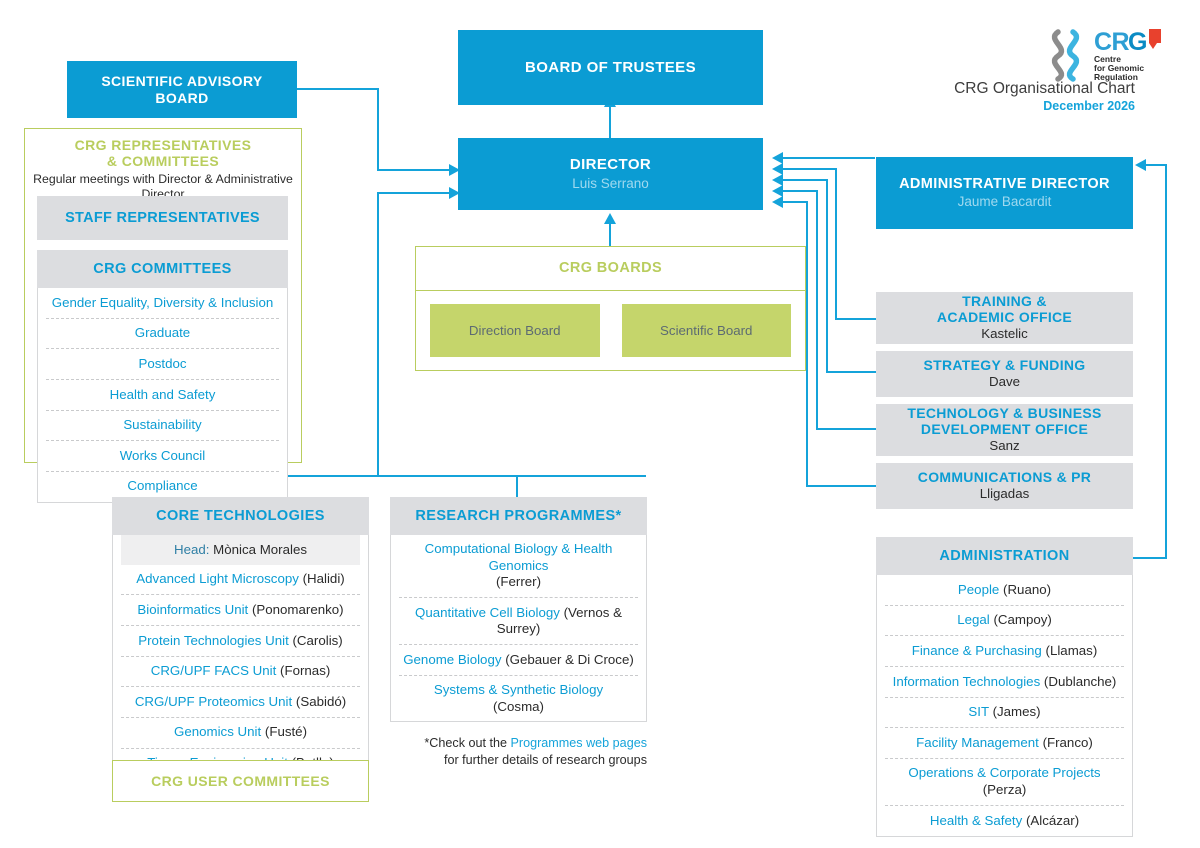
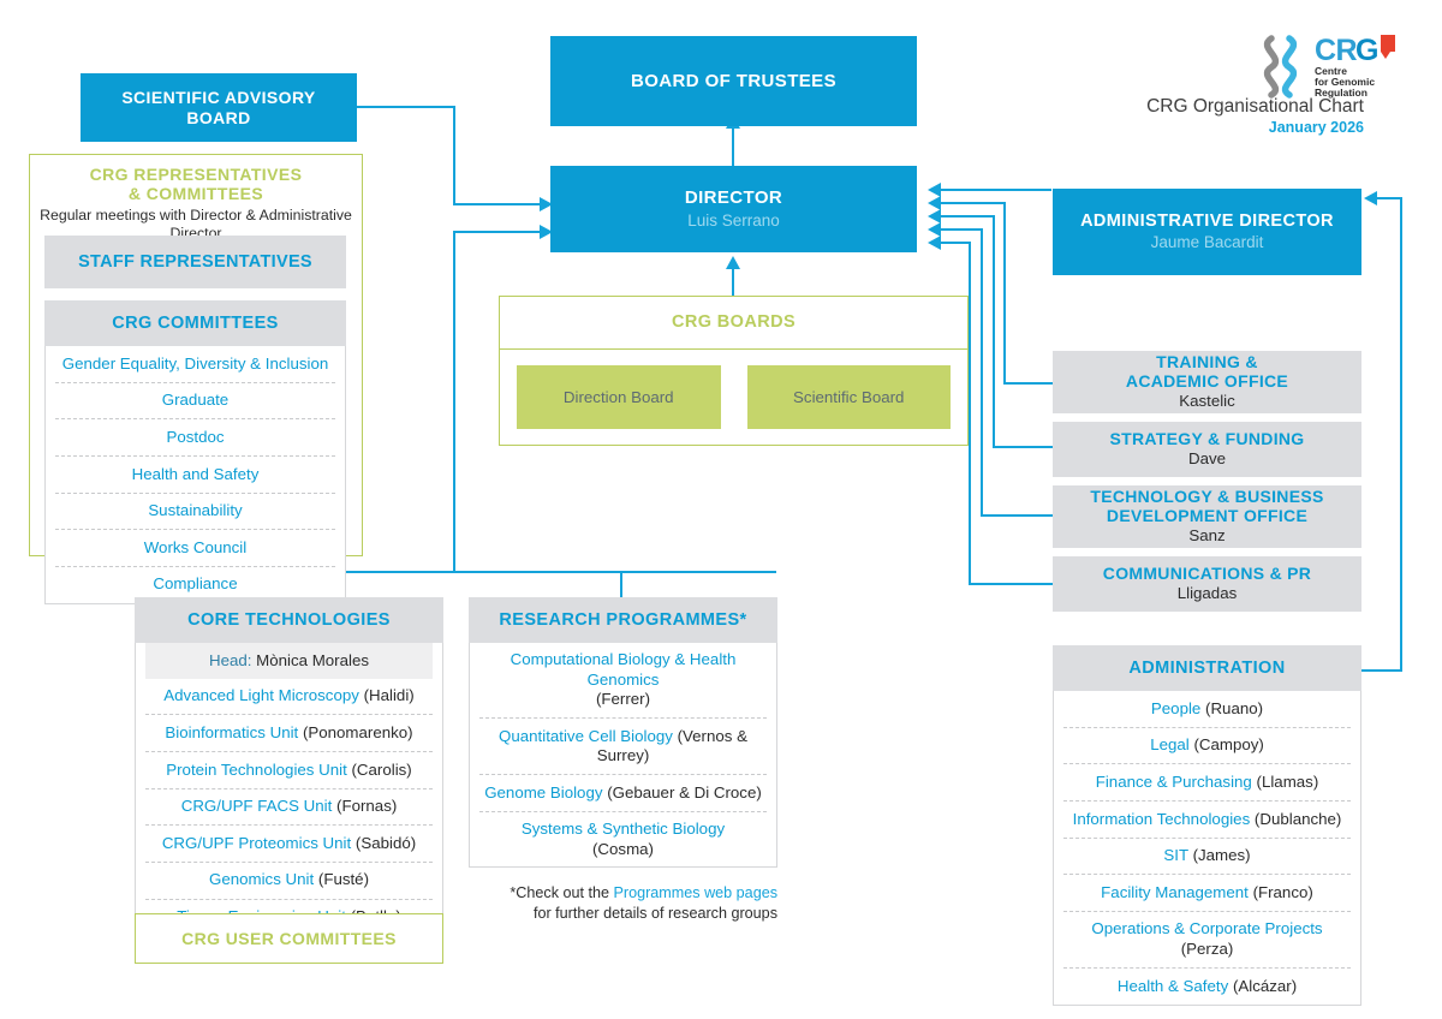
  CR
  G
  Centre
  for Genomic
  Regulation
  CRG Organisational Chart
- December 2026
+ January 2026
  BOARD OF TRUSTEES
  SCIENTIFIC ADVISORY BOARD
  DIRECTOR
  Luis Serrano
  ADMINISTRATIVE DIRECTOR
  Jaume Bacardit
  CRG REPRESENTATIVES
  & COMMITTEES
  Regular meetings with Director & Administrative Director
  STAFF REPRESENTATIVES
  CRG COMMITTEES
  Gender Equality, Diversity & Inclusion
  Graduate
  Postdoc
  Health and Safety
  Sustainability
  Works Council
  Compliance
  CRG BOARDS
  Direction Board
  Scientific Board
  CORE TECHNOLOGIES
  Head: Mònica Morales
  Advanced Light Microscopy (Halidi)
  Bioinformatics Unit (Ponomarenko)
  Protein Technologies Unit (Carolis)
  CRG/UPF FACS Unit (Fornas)
  CRG/UPF Proteomics Unit (Sabidó)
  Genomics Unit (Fusté)
  CRG USER COMMITTEES
  RESEARCH PROGRAMMES*
  Computational Biology & Health Genomics
  (Ferrer)
  Quantitative Cell Biology (Vernos & Surrey)
  Genome Biology (Gebauer & Di Croce)
  Systems & Synthetic Biology
  (Cosma)
  *Check out the Programmes web pages
  for further details of research groups
  TRAINING &
  ACADEMIC OFFICE
  Kastelic
  STRATEGY & FUNDING
  Dave
  TECHNOLOGY & BUSINESS
  DEVELOPMENT OFFICE
  Sanz
  COMMUNICATIONS & PR
  Lligadas
  ADMINISTRATION
  People (Ruano)
  Legal (Campoy)
  Finance & Purchasing (Llamas)
  Information Technologies (Dublanche)
  SIT (James)
  Facility Management (Franco)
  Operations & Corporate Projects (Perza)
  Health & Safety (Alcázar)
